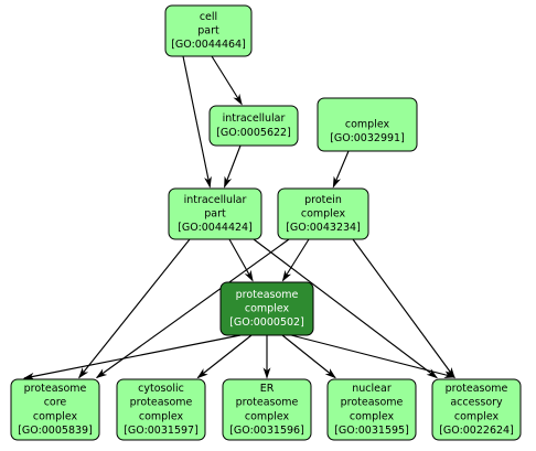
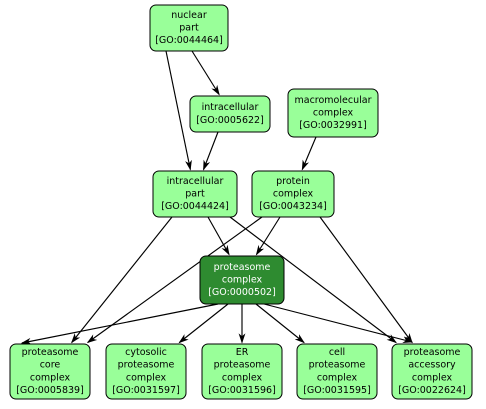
- cell
+ nuclear
  part
  [GO:0044464]
  intracellular
  [GO:0005622]
+ macromolecular
  complex
  [GO:0032991]
  intracellular
  part
  [GO:0044424]
  protein
  complex
  [GO:0043234]
  proteasome
  complex
  [GO:0000502]
  proteasome
  core
  complex
  [GO:0005839]
  cytosolic
  proteasome
  complex
  [GO:0031597]
  ER
  proteasome
  complex
  [GO:0031596]
- nuclear
+ cell
  proteasome
  complex
  [GO:0031595]
  proteasome
  accessory
  complex
  [GO:0022624]
